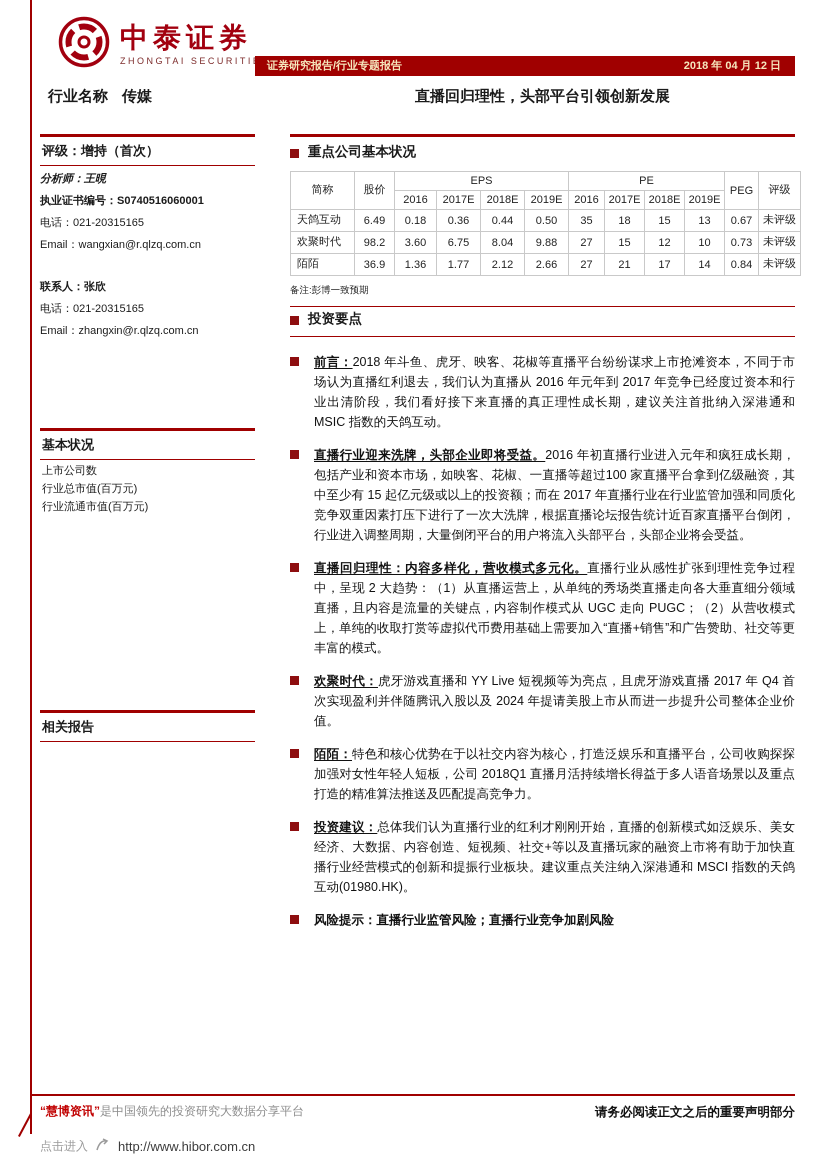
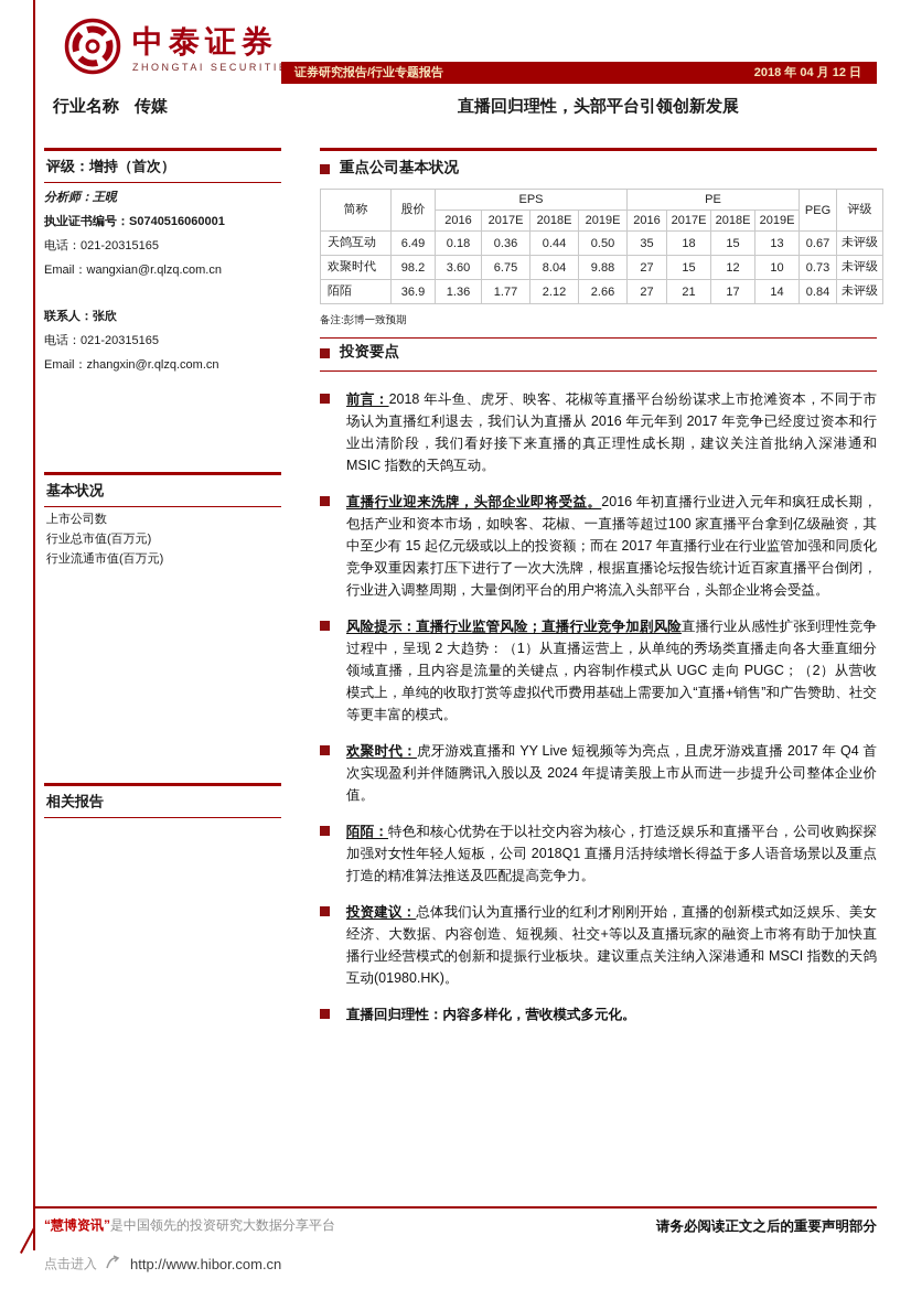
  中泰证券
  ZHONGTAI SECURITI
  证券研究报告/行业专题报告
  2018 年 04 月 12 日
  行业名称
  传媒
  直播回归理性，头部平台引领创新发展
  评级：增持（首次）
  分析师：王晛
  执业证书编号：S0740516060001
  电话：021-20315165
  Email：wangxian@r.qlzq.com.cn
  联系人：张欣
  电话：021-20315165
  Email：zhangxin@r.qlzq.com.cn
  基本状况
  上市公司数
  行业总市值(百万元)
  行业流通市值(百万元)
  相关报告
  重点公司基本状况
  简称	股价	EPS	PE	PEG	评级
  2016	2017E	2018E	2019E	2016	2017E	2018E	2019E
  天鸽互动	6.49	0.18	0.36	0.44	0.50	35	18	15	13	0.67	未评级
  欢聚时代	98.2	3.60	6.75	8.04	9.88	27	15	12	10	0.73	未评级
  陌陌	36.9	1.36	1.77	2.12	2.66	27	21	17	14	0.84	未评级
  备注:彭博一致预期
  投资要点
  前言：2018 年斗鱼、虎牙、映客、花椒等直播平台纷纷谋求上市抢滩资本，不同于市场认为直播红利退去，我们认为直播从 2016 年元年到 2017 年竞争已经度过资本和行业出清阶段，我们看好接下来直播的真正理性成长期，建议关注首批纳入深港通和 MSIC 指数的天鸽互动。
  直播行业迎来洗牌，头部企业即将受益。2016 年初直播行业进入元年和疯狂成长期，包括产业和资本市场，如映客、花椒、一直播等超过100 家直播平台拿到亿级融资，其中至少有 15 起亿元级或以上的投资额；而在 2017 年直播行业在行业监管加强和同质化竞争双重因素打压下进行了一次大洗牌，根据直播论坛报告统计近百家直播平台倒闭，行业进入调整周期，大量倒闭平台的用户将流入头部平台，头部企业将会受益。
- 直播回归理性：内容多样化，营收模式多元化。直播行业从感性扩张到理性竞争过程中，呈现 2 大趋势：（1）从直播运营上，从单纯的秀场类直播走向各大垂直细分领域直播，且内容是流量的关键点，内容制作模式从 UGC 走向 PUGC；（2）从营收模式上，单纯的收取打赏等虚拟代币费用基础上需要加入“直播+销售”和广告赞助、社交等更丰富的模式。
+ 风险提示：直播行业监管风险；直播行业竞争加剧风险直播行业从感性扩张到理性竞争过程中，呈现 2 大趋势：（1）从直播运营上，从单纯的秀场类直播走向各大垂直细分领域直播，且内容是流量的关键点，内容制作模式从 UGC 走向 PUGC；（2）从营收模式上，单纯的收取打赏等虚拟代币费用基础上需要加入“直播+销售”和广告赞助、社交等更丰富的模式。
  欢聚时代：虎牙游戏直播和 YY Live 短视频等为亮点，且虎牙游戏直播 2017 年 Q4 首次实现盈利并伴随腾讯入股以及 2024 年提请美股上市从而进一步提升公司整体企业价值。
  陌陌：特色和核心优势在于以社交内容为核心，打造泛娱乐和直播平台，公司收购探探加强对女性年轻人短板，公司 2018Q1 直播月活持续增长得益于多人语音场景以及重点打造的精准算法推送及匹配提高竞争力。
  投资建议：总体我们认为直播行业的红利才刚刚开始，直播的创新模式如泛娱乐、美女经济、大数据、内容创造、短视频、社交+等以及直播玩家的融资上市将有助于加快直播行业经营模式的创新和提振行业板块。建议重点关注纳入深港通和 MSCI 指数的天鸽互动(01980.HK)。
- 风险提示：直播行业监管风险；直播行业竞争加剧风险
+ 直播回归理性：内容多样化，营收模式多元化。
  “慧博资讯”是中国领先的投资研究大数据分享平台
  请务必阅读正文之后的重要声明部分
  点击进入
  http://www.hibor.com.cn
